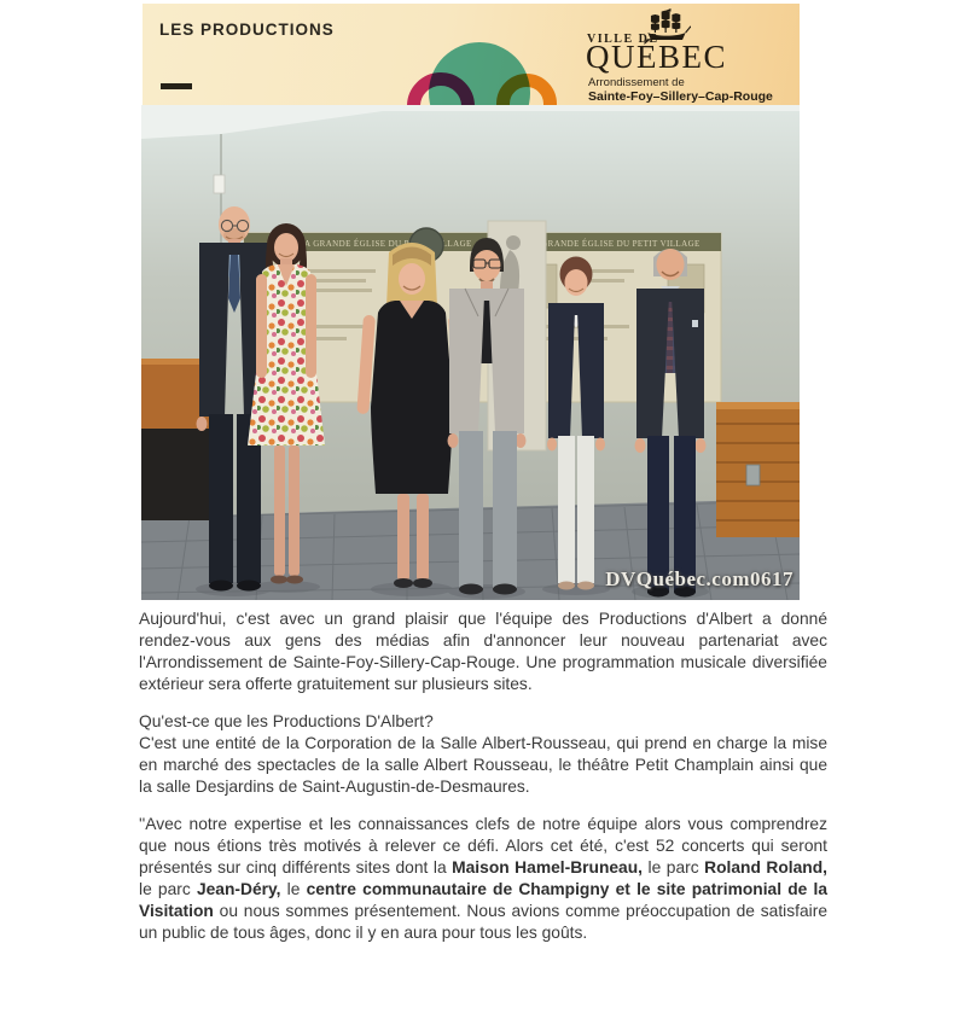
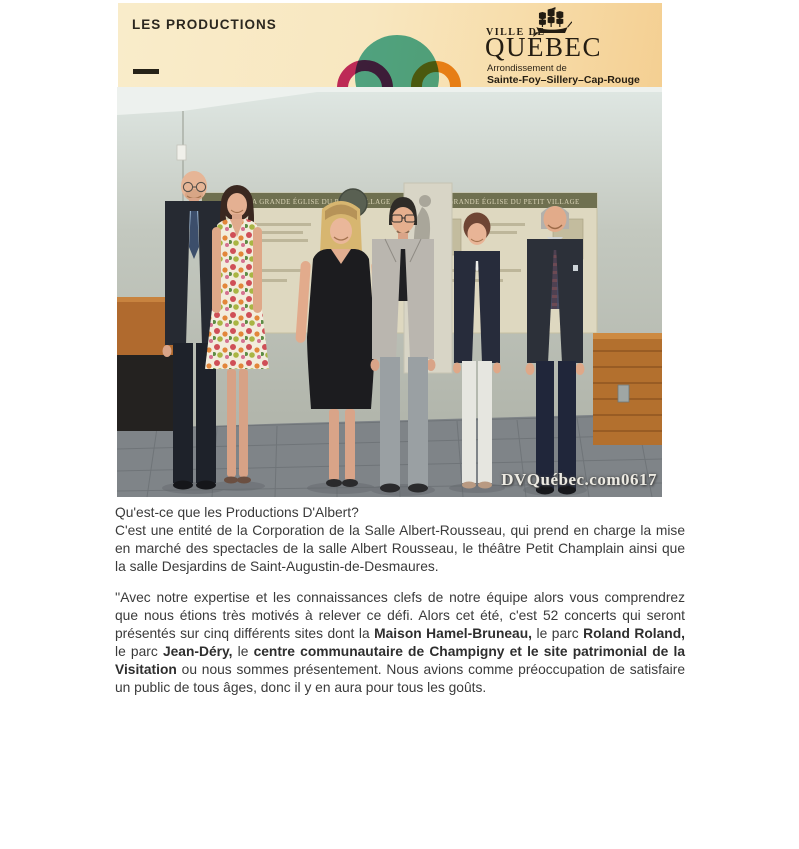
  LES PRODUCTIONS
  VILLE DE
  QUÉBEC
  Arrondissement de
  Sainte-Foy–Sillery–Cap-Rouge
  A GRANDE ÉGLISE DULLAGE
  RANDE ÉGLISE DU PETIT VILLAGE
  DVQuébec.com0617
- Aujourd'hui, c'est avec un grand plaisir que l'équipe des Productions d'Albert a donné rendez-vous aux gens des médias afin d'annoncer leur nouveau partenariat avec l'Arrondissement de Sainte-Foy-Sillery-Cap-Rouge. Une programmation musicale diversifiée extérieur sera offerte gratuitement sur plusieurs sites.
  Qu'est-ce que les Productions D'Albert?
  C'est une entité de la Corporation de la Salle Albert-Rousseau, qui prend en charge la mise en marché des spectacles de la salle Albert Rousseau, le théâtre Petit Champlain ainsi que la salle Desjardins de Saint-Augustin-de-Desmaures.
  ''Avec notre expertise et les connaissances clefs de notre équipe alors vous comprendrez que nous étions très motivés à relever ce défi. Alors cet été, c'est 52 concerts qui seront présentés sur cinq différents sites dont la Maison Hamel-Bruneau, le parc Roland Roland, le parc Jean-Déry, le centre communautaire de Champigny et le site patrimonial de la Visitation ou nous sommes présentement. Nous avions comme préoccupation de satisfaire un public de tous âges, donc il y en aura pour tous les goûts.
